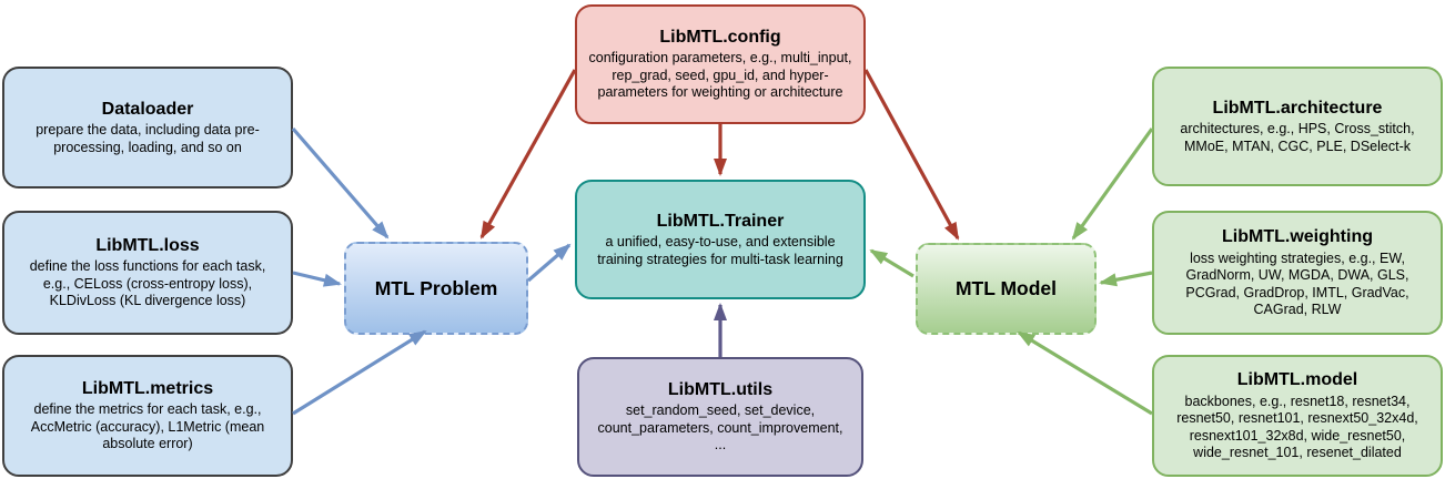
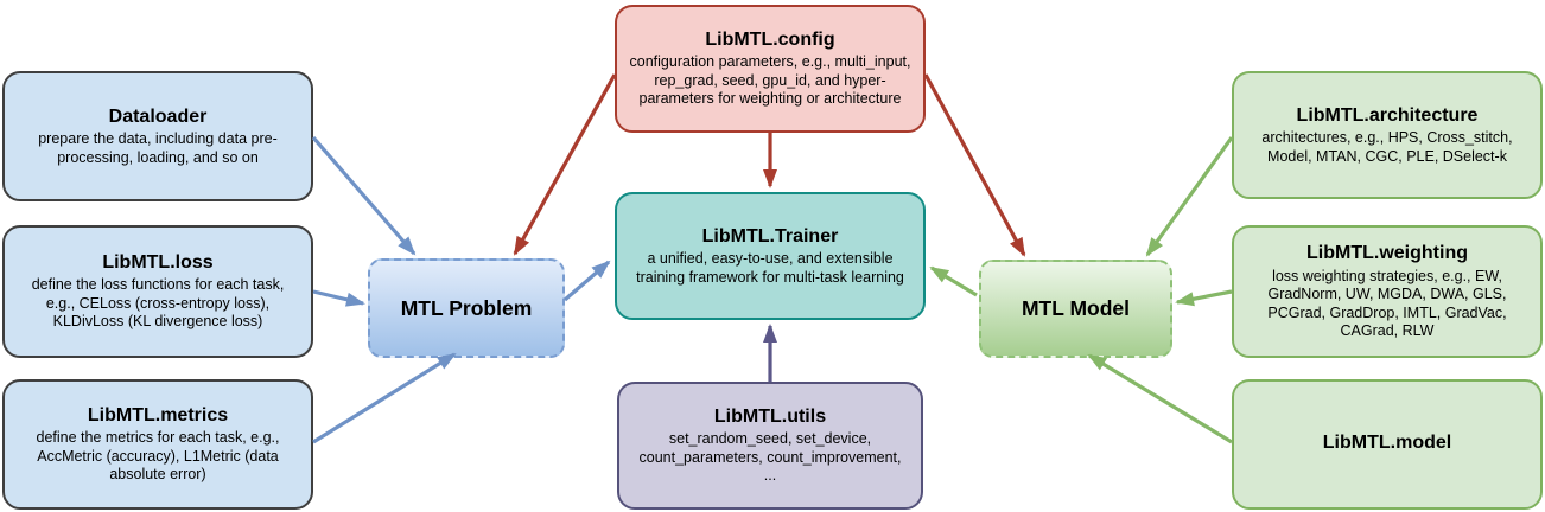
  Dataloader
  prepare the data, including data pre-processing, loading, and so on
  LibMTL.loss
  define the loss functions for each task, e.g., CELoss (cross-entropy loss), KLDivLoss (KL divergence loss)
  LibMTL.metrics
- define the metrics for each task, e.g., AccMetric (accuracy), L1Metric (mean absolute error)
+ define the metrics for each task, e.g., AccMetric (accuracy), L1Metric (data absolute error)
  MTL Problem
  MTL Model
  LibMTL.config
  configuration parameters, e.g., multi_input, rep_grad, seed, gpu_id, and hyper-parameters for weighting or architecture
  LibMTL.Trainer
- a unified, easy-to-use, and extensible training strategies for multi-task learning
+ a unified, easy-to-use, and extensible training framework for multi-task learning
  LibMTL.utils
  set_random_seed, set_device, count_parameters, count_improvement, ...
  LibMTL.architecture
- architectures, e.g., HPS, Cross_stitch, MMoE, MTAN, CGC, PLE, DSelect-k
+ architectures, e.g., HPS, Cross_stitch, Model, MTAN, CGC, PLE, DSelect-k
  LibMTL.weighting
  loss weighting strategies, e.g., EW, GradNorm, UW, MGDA, DWA, GLS, PCGrad, GradDrop, IMTL, GradVac, CAGrad, RLW
  LibMTL.model
- backbones, e.g., resnet18, resnet34, resnet50, resnet101, resnext50_32x4d, resnext101_32x8d, wide_resnet50, wide_resnet_101, resenet_dilated
